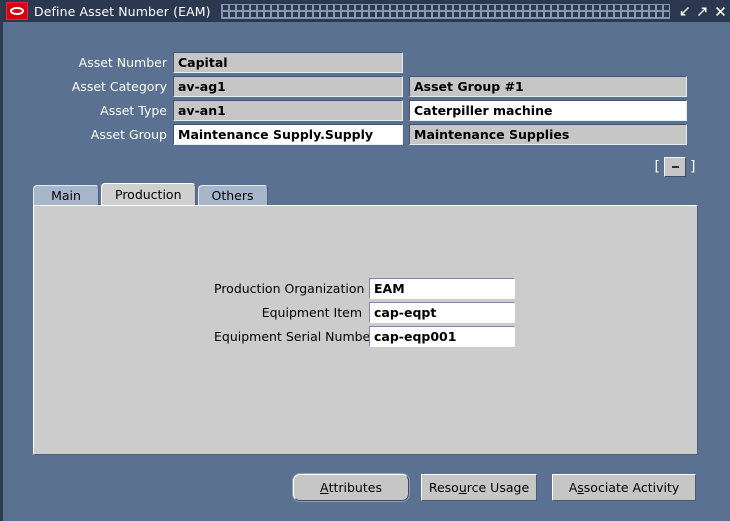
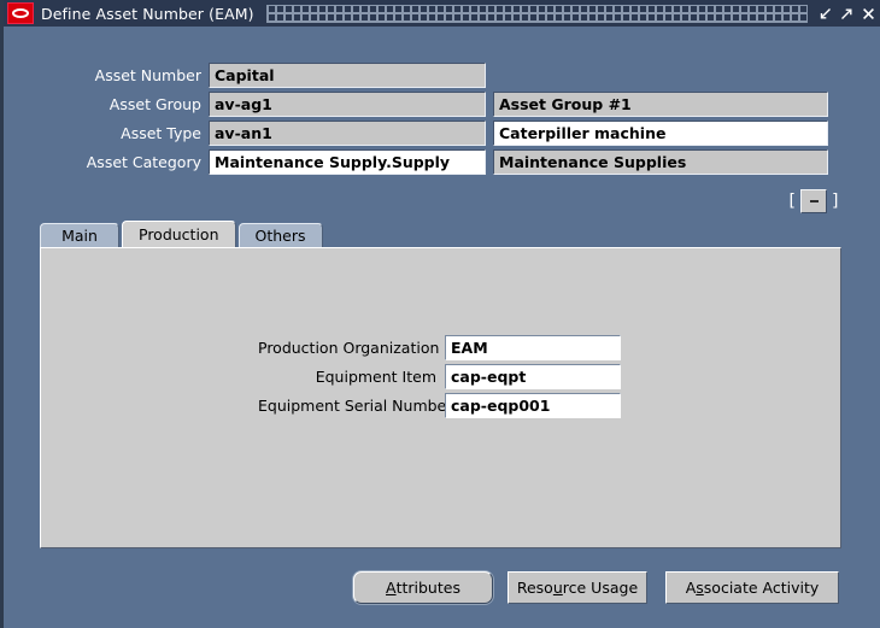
  Define Asset Number (EAM)
  Asset Number
  Capital
- Asset Category
+ Asset Group
  av-ag1
  Asset Group #1
  Asset Type
  av-an1
  Caterpiller machine
- Asset Group
+ Asset Category
  Maintenance Supply.Supply
  Maintenance Supplies
  [
  ]
  Main
  Production
  Others
  Production Organization
  EAM
  Equipment Item
  cap-eqpt
  Equipment Serial Numbe
  cap-eqp001
  A
  ttributes
  Reso
  u
  rce Usage
  A
  s
  sociate Activity
